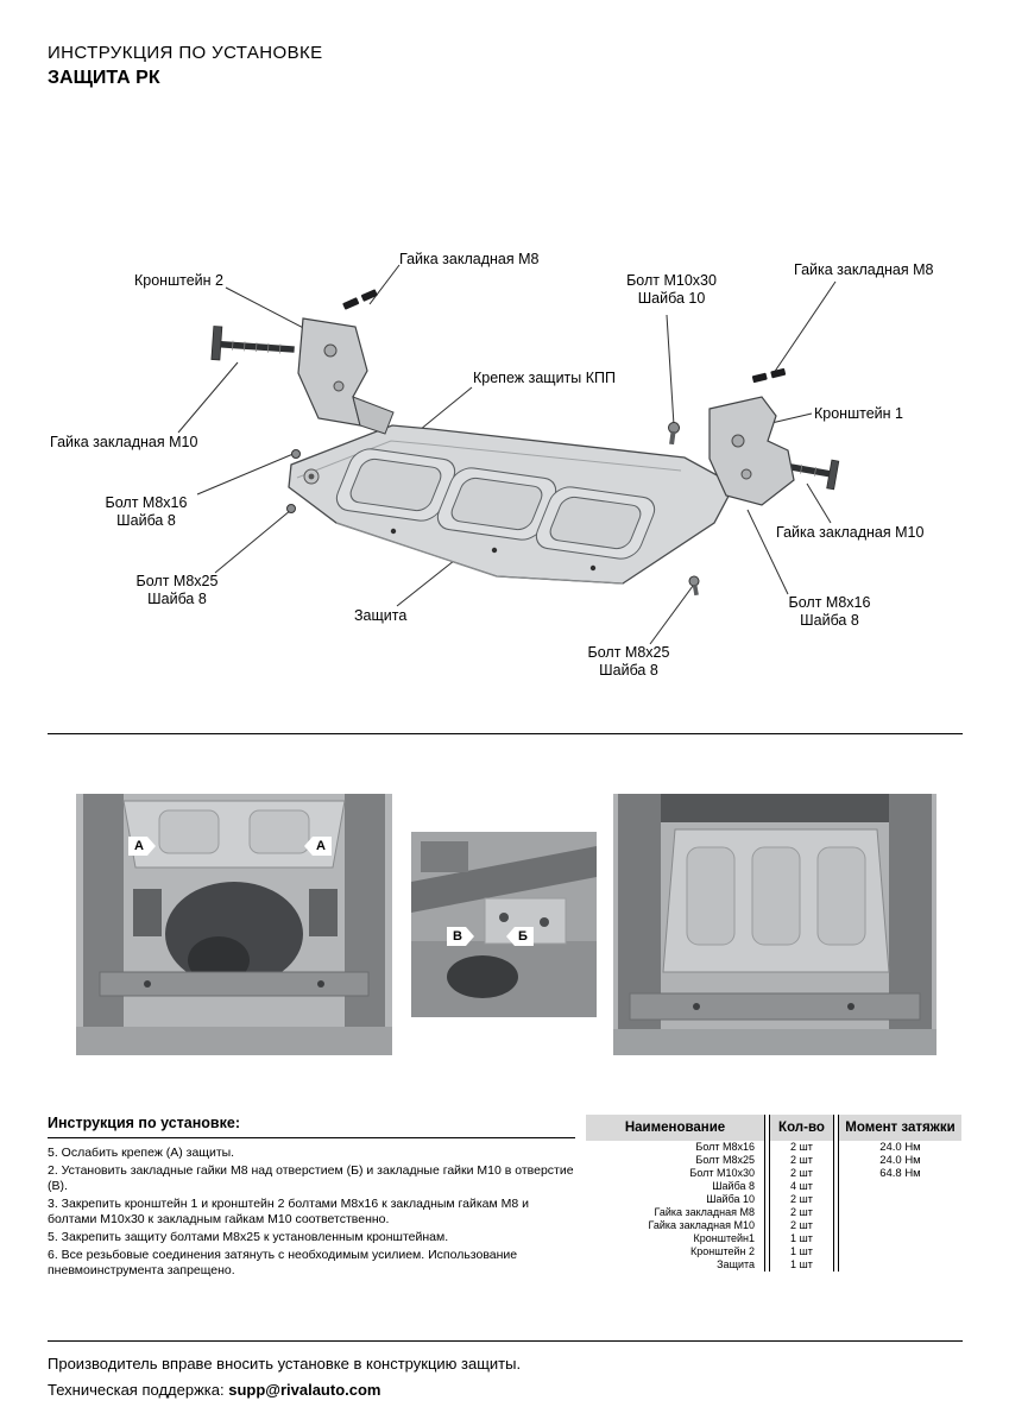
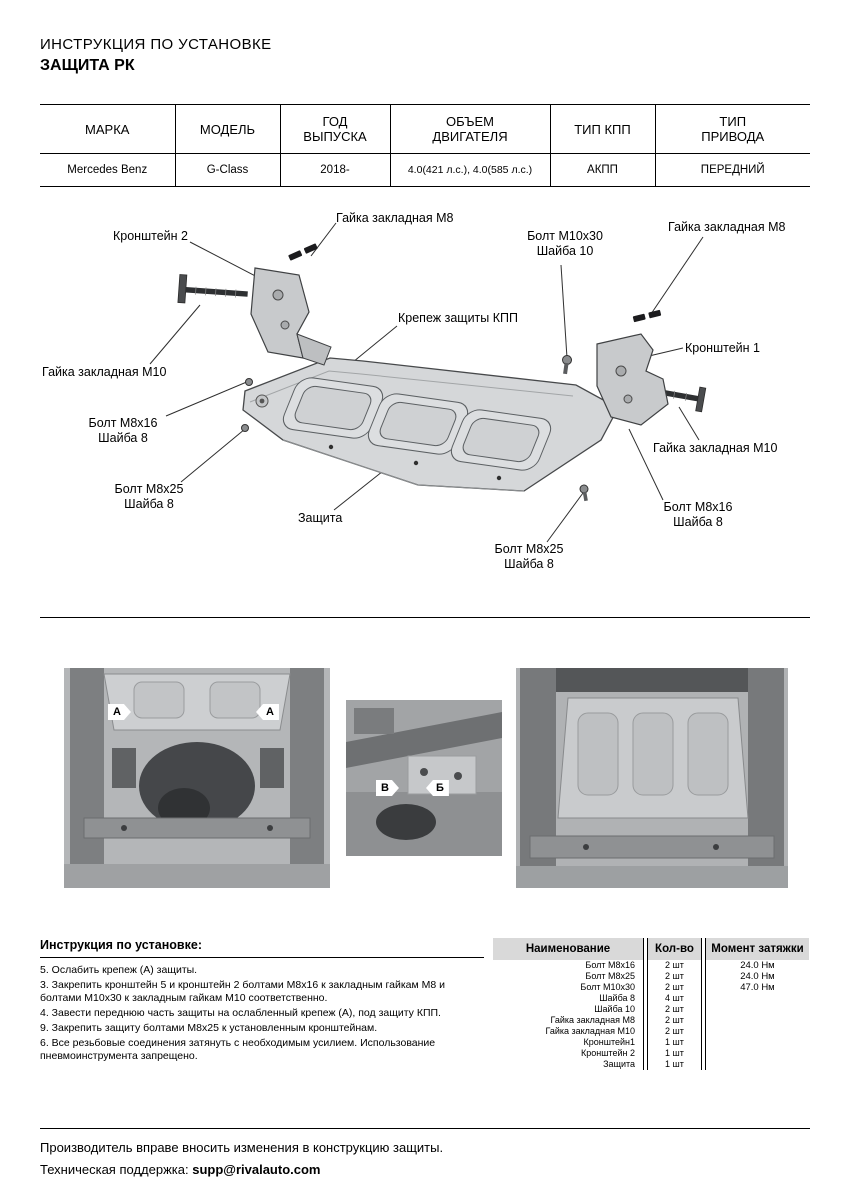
  ИНСТРУКЦИЯ ПО УСТАНОВКЕ
  ЗАЩИТА РК
+ МАРКА	МОДЕЛЬ	ГОД ВЫПУСКА	ОБЪЕМ ДВИГАТЕЛЯ	ТИП КПП	ТИП ПРИВОДА
+ Mercedes Benz	G-Class	2018-	4.0(421 л.с.), 4.0(585 л.с.)	АКПП	ПЕРЕДНИЙ
  Гайка закладная М8
  Кронштейн 2
  Болт М10х30
  Шайба 10
  Гайка закладная М8
  Крепеж защиты КПП
  Кронштейн 1
  Гайка закладная М10
  Болт М8х16
  Шайба 8
  Гайка закладная М10
  Болт М8х25
  Шайба 8
  Защита
  Болт М8х16
  Шайба 8
  Болт М8х25
  Шайба 8
  А
  А
  В
  Б
  Инструкция по установке:
  5. Ослабить крепеж (А) защиты.
- 2. Установить закладные гайки М8 над отверстием (Б) и закладные гайки М10 в отверстие (В).
- 3. Закрепить кронштейн 1 и кронштейн 2 болтами М8х16 к закладным гайкам М8 и болтами М10х30 к закладным гайкам М10 соответственно.
+ 3. Закрепить кронштейн 5 и кронштейн 2 болтами М8х16 к закладным гайкам М8 и болтами М10х30 к закладным гайкам М10 соответственно.
+ 4. Завести переднюю часть защиты на ослабленный крепеж (А), под защиту КПП.
- 5. Закрепить защиту болтами М8х25 к установленным кронштейнам.
+ 9. Закрепить защиту болтами М8х25 к установленным кронштейнам.
  6. Все резьбовые соединения затянуть с необходимым усилием. Использование пневмоинструмента запрещено.
  Наименование	Кол-во	Момент затяжки
  Болт М8х16	2 шт	24.0 Нм
  Болт М8х25	2 шт	24.0 Нм
- Болт М10х30	2 шт	64.8 Нм
+ Болт М10х30	2 шт	47.0 Нм
  Шайба 8	4 шт
  Шайба 10	2 шт
  Гайка закладная М8	2 шт
  Гайка закладная М10	2 шт
  Кронштейн1	1 шт
  Кронштейн 2	1 шт
  Защита	1 шт
- Производитель вправе вносить установке в конструкцию защиты.
+ Производитель вправе вносить изменения в конструкцию защиты.
  Техническая поддержка: supp@rivalauto.com
